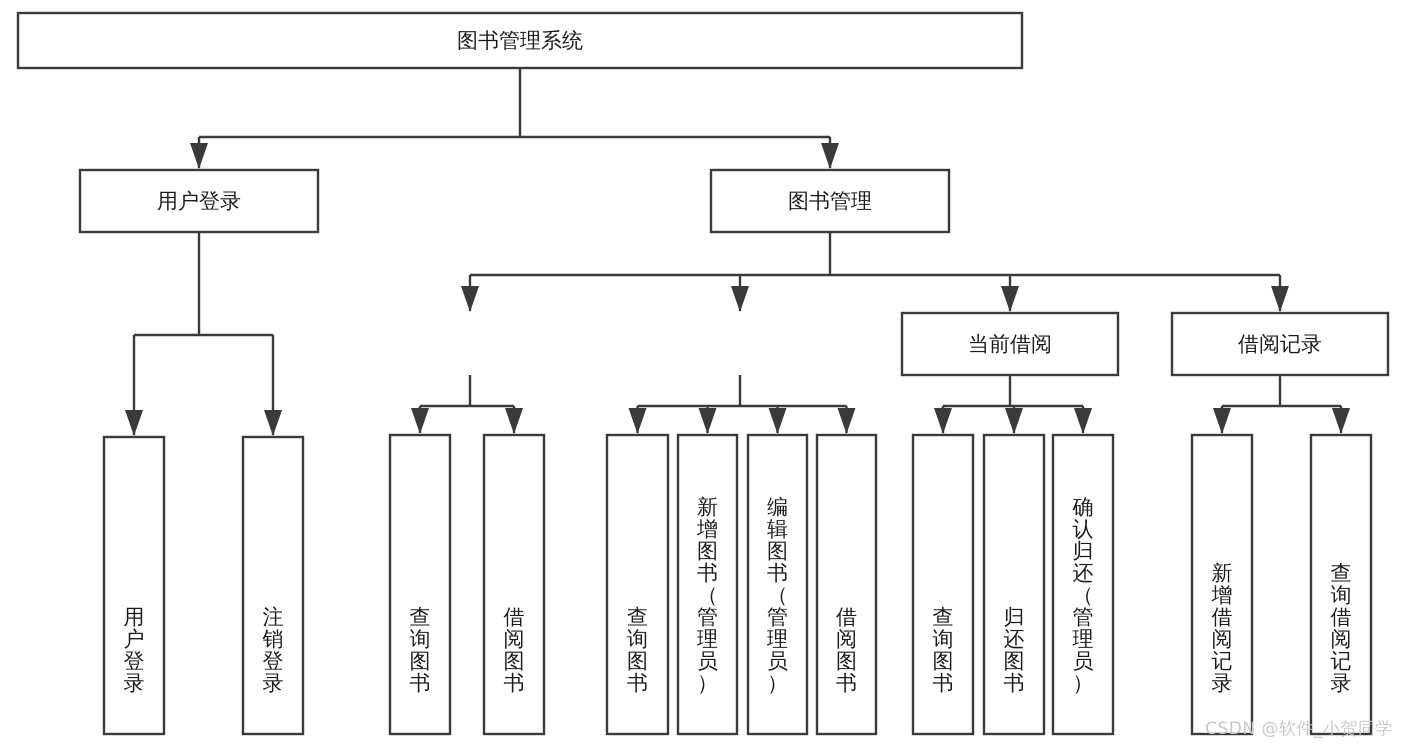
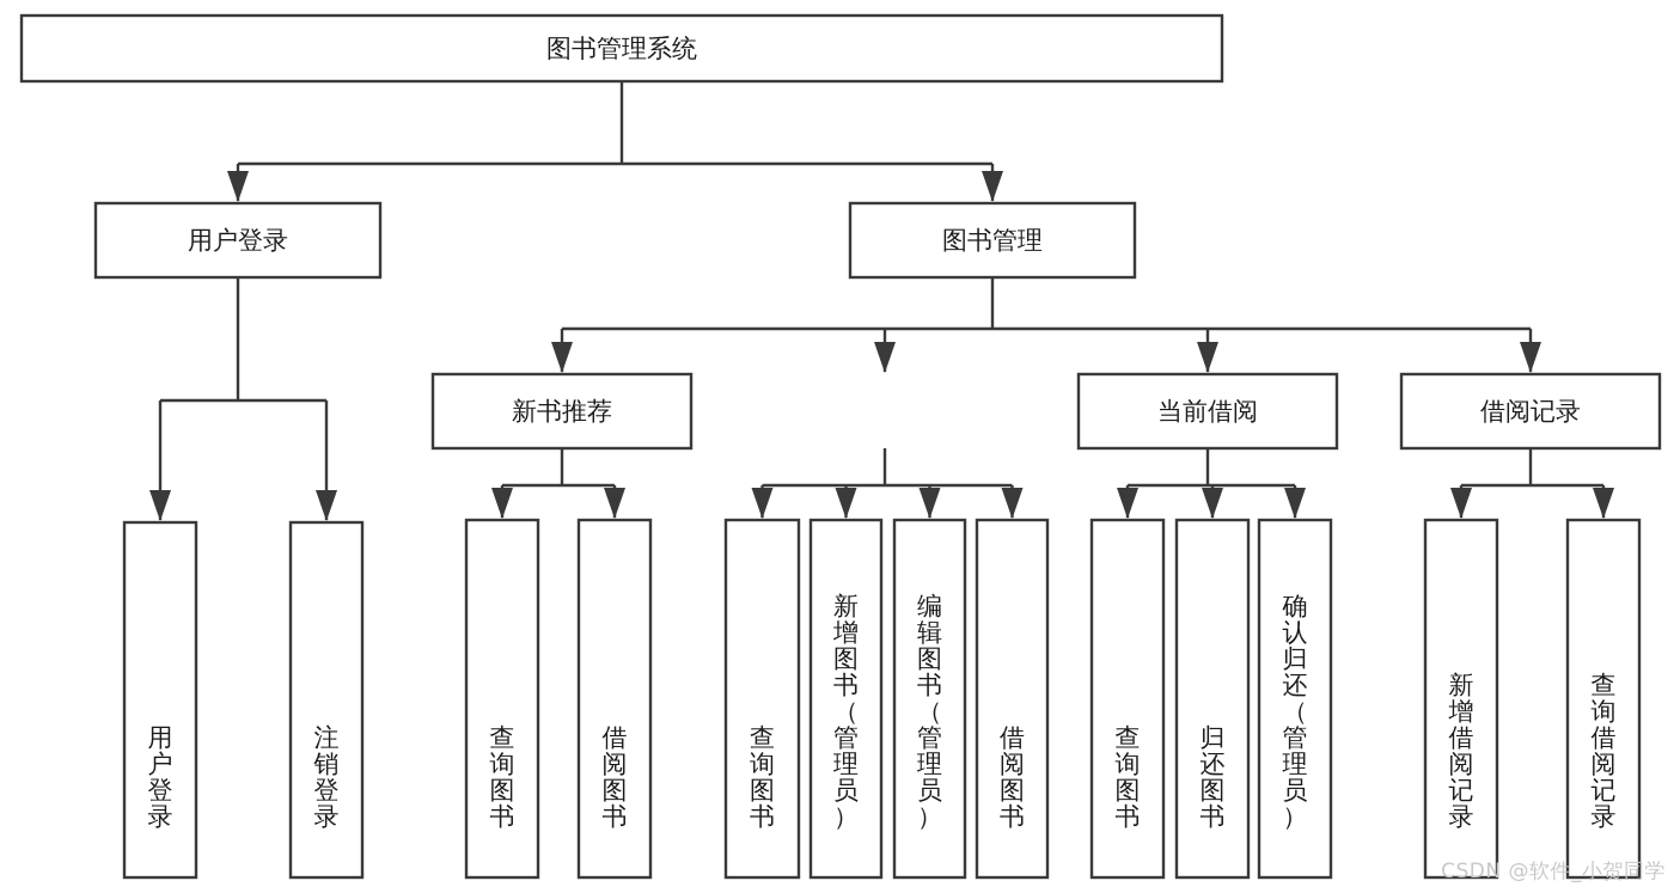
  图书管理系统
  用户登录
  图书管理
+ 新书推荐
  当前借阅
  借阅记录
  用户登录
  注销登录
  查询图书
  借阅图书
  查询图书
  新增图书（管理员）
  编辑图书（管理员）
  借阅图书
  查询图书
  归还图书
  确认归还（管理员）
  新增借阅记录
  查询借阅记录
  CSDN @软件_小贺同学
